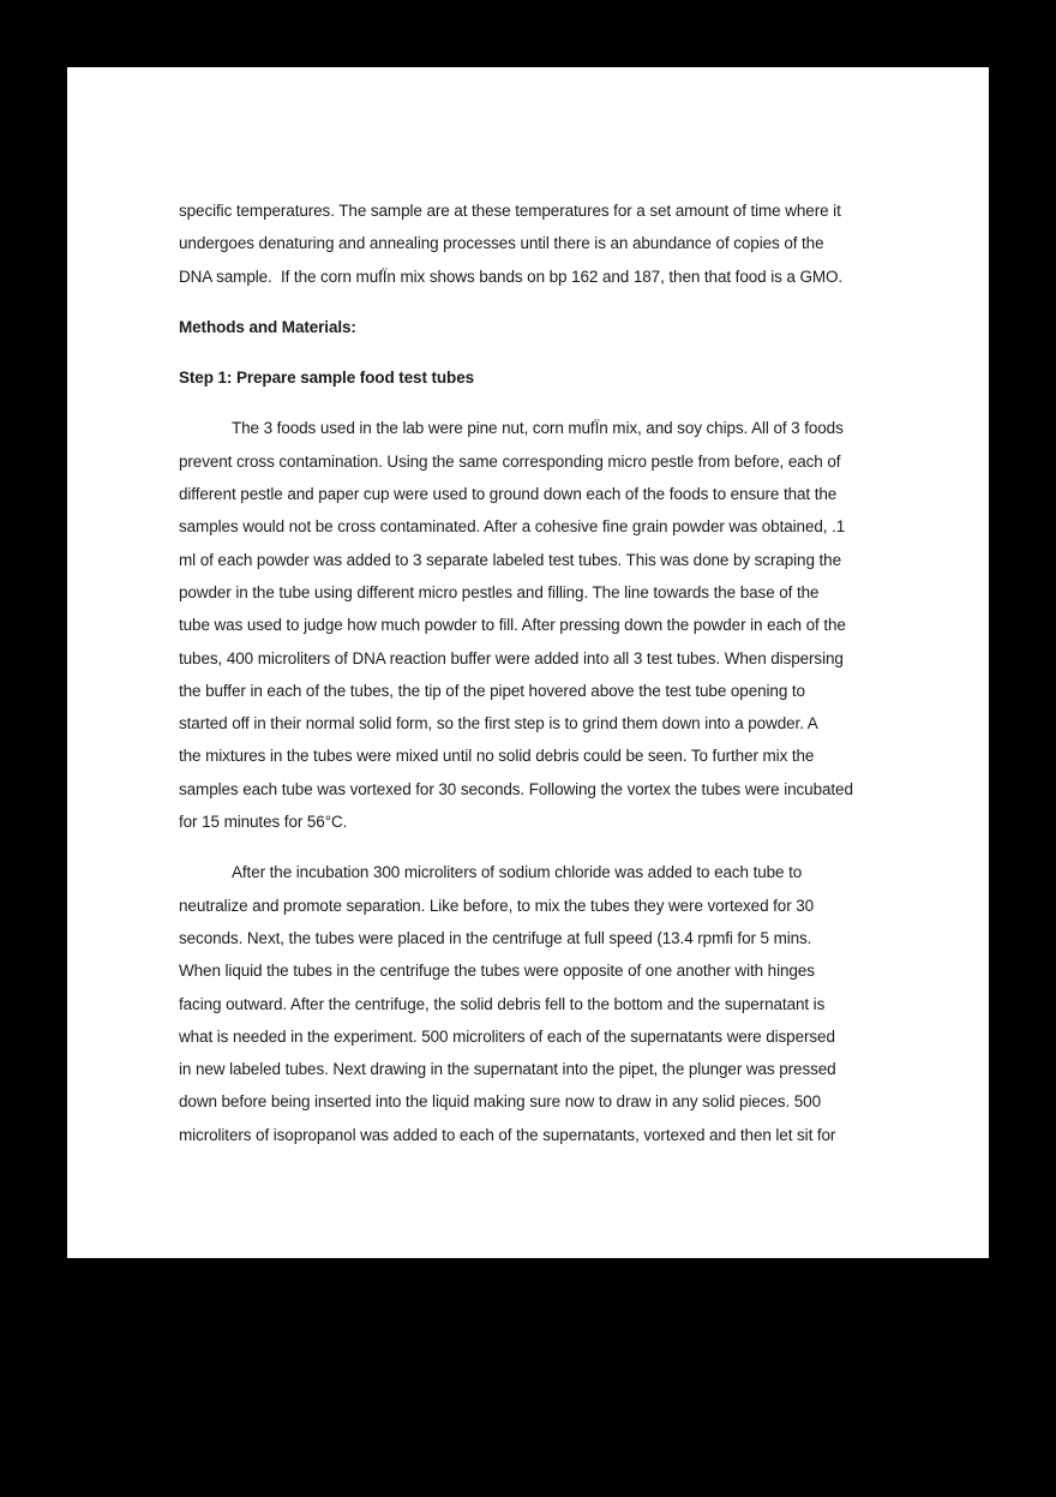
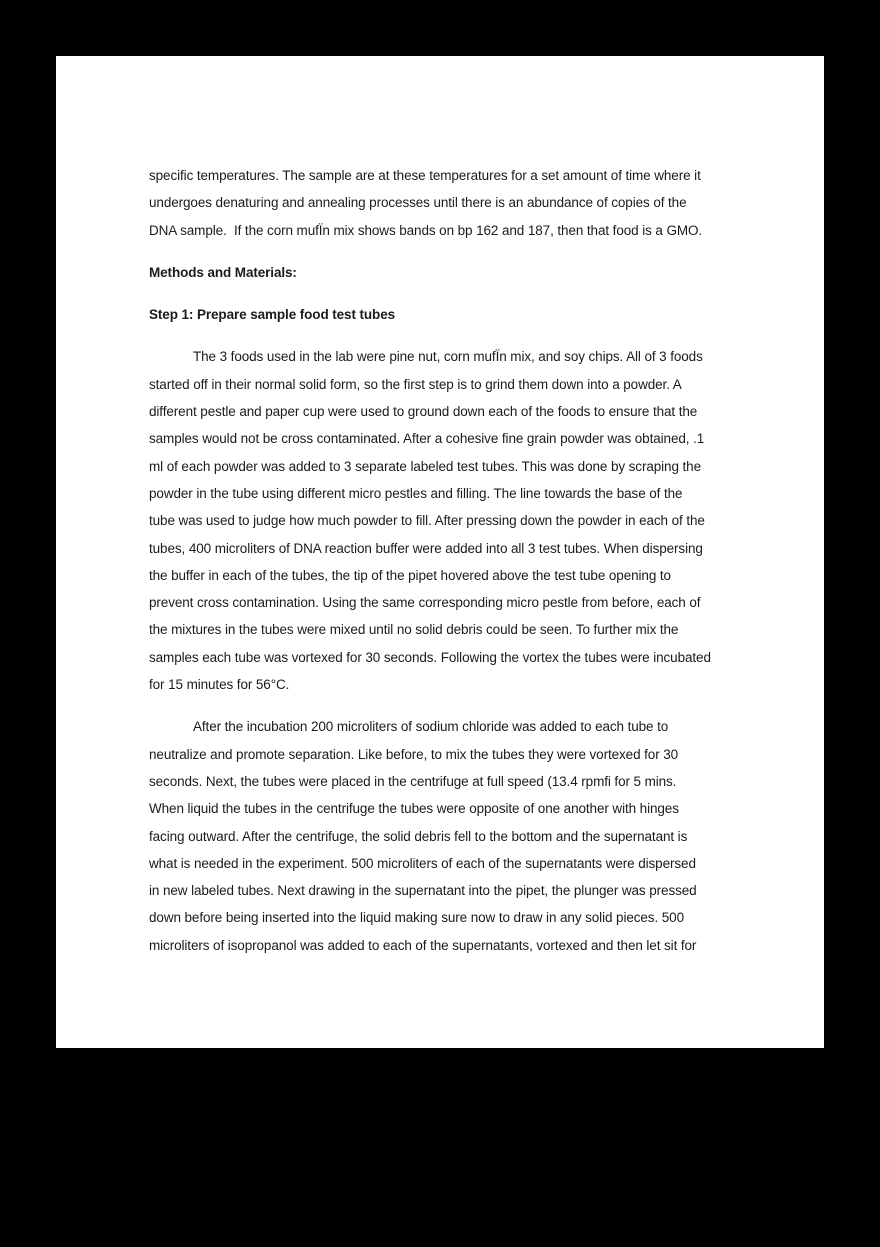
  specific temperatures. The sample are at these temperatures for a set amount of time where it
  undergoes denaturing and annealing processes until there is an abundance of copies of the
  DNA sample. If the corn mufÏn mix shows bands on bp 162 and 187, then that food is a GMO.
  Methods and Materials:
  Step 1: Prepare sample food test tubes
  The 3 foods used in the lab were pine nut, corn mufÏn mix, and soy chips. All of 3 foods
- prevent cross contamination. Using the same corresponding micro pestle from before, each of
+ started off in their normal solid form, so the first step is to grind them down into a powder. A
  different pestle and paper cup were used to ground down each of the foods to ensure that the
  samples would not be cross contaminated. After a cohesive fine grain powder was obtained, .1
  ml of each powder was added to 3 separate labeled test tubes. This was done by scraping the
  powder in the tube using different micro pestles and filling. The line towards the base of the
  tube was used to judge how much powder to fill. After pressing down the powder in each of the
  tubes, 400 microliters of DNA reaction buffer were added into all 3 test tubes. When dispersing
  the buffer in each of the tubes, the tip of the pipet hovered above the test tube opening to
- started off in their normal solid form, so the first step is to grind them down into a powder. A
+ prevent cross contamination. Using the same corresponding micro pestle from before, each of
  the mixtures in the tubes were mixed until no solid debris could be seen. To further mix the
  samples each tube was vortexed for 30 seconds. Following the vortex the tubes were incubated
  for 15 minutes for 56°C.
- After the incubation 300 microliters of sodium chloride was added to each tube to
+ After the incubation 200 microliters of sodium chloride was added to each tube to
  neutralize and promote separation. Like before, to mix the tubes they were vortexed for 30
  seconds. Next, the tubes were placed in the centrifuge at full speed (13.4 rpmfi for 5 mins.
  When liquid the tubes in the centrifuge the tubes were opposite of one another with hinges
  facing outward. After the centrifuge, the solid debris fell to the bottom and the supernatant is
  what is needed in the experiment. 500 microliters of each of the supernatants were dispersed
  in new labeled tubes. Next drawing in the supernatant into the pipet, the plunger was pressed
  down before being inserted into the liquid making sure now to draw in any solid pieces. 500
  microliters of isopropanol was added to each of the supernatants, vortexed and then let sit for
